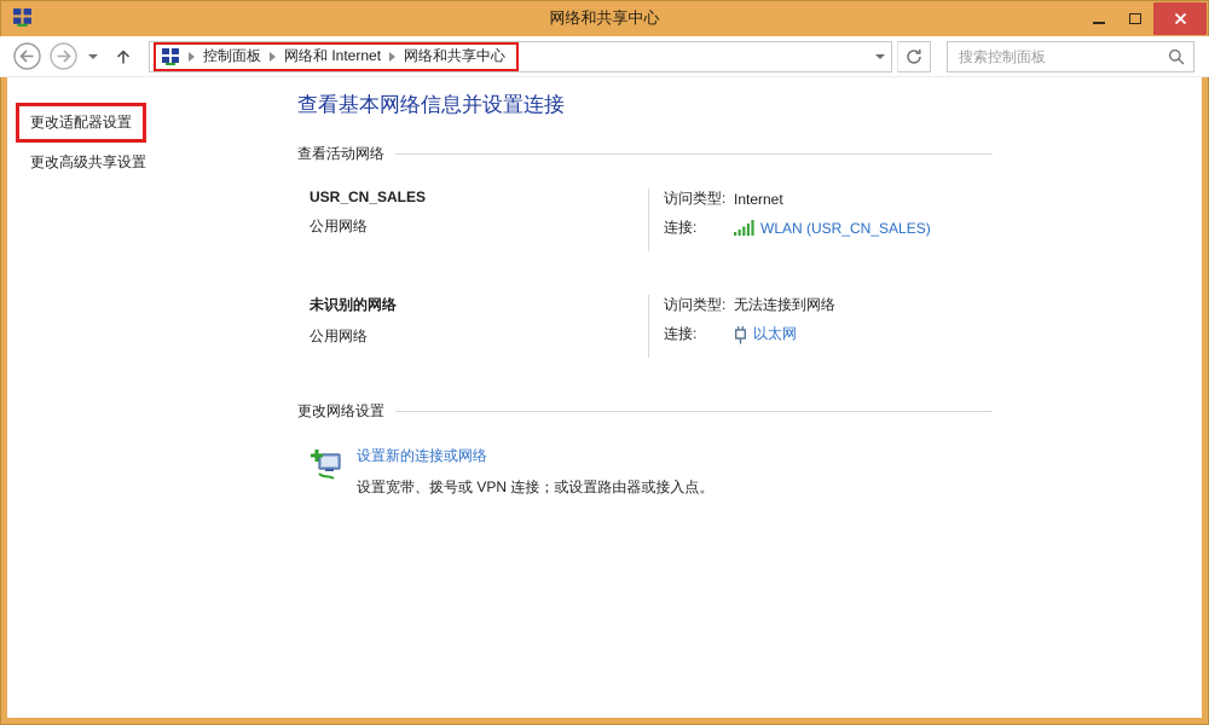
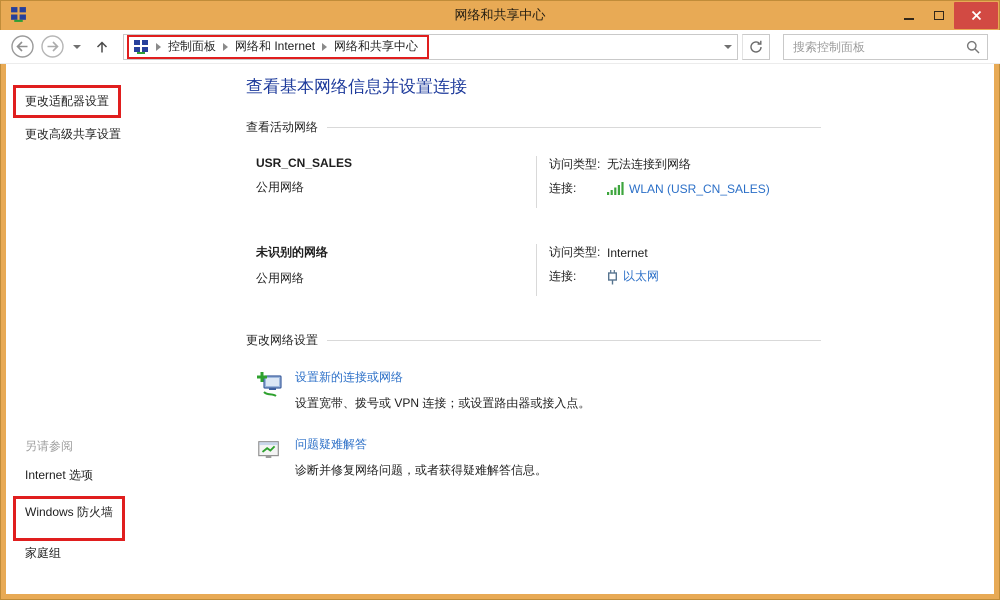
  网络和共享中心
  控制面板
  网络和 Internet
  网络和共享中心
  搜索控制面板
  更改适配器设置
  更改高级共享设置
+ 另请参阅
+ Internet 选项
+ Windows 防火墙
+ 家庭组
  查看基本网络信息并设置连接
  查看活动网络
  USR_CN_SALES
  公用网络
  访问类型:
- Internet
+ 无法连接到网络
  连接:
  WLAN (USR_CN_SALES)
  未识别的网络
  公用网络
  访问类型:
- 无法连接到网络
+ Internet
  连接:
  以太网
  更改网络设置
  设置新的连接或网络
  设置宽带、拨号或 VPN 连接；或设置路由器或接入点。
+ 问题疑难解答
+ 诊断并修复网络问题，或者获得疑难解答信息。
